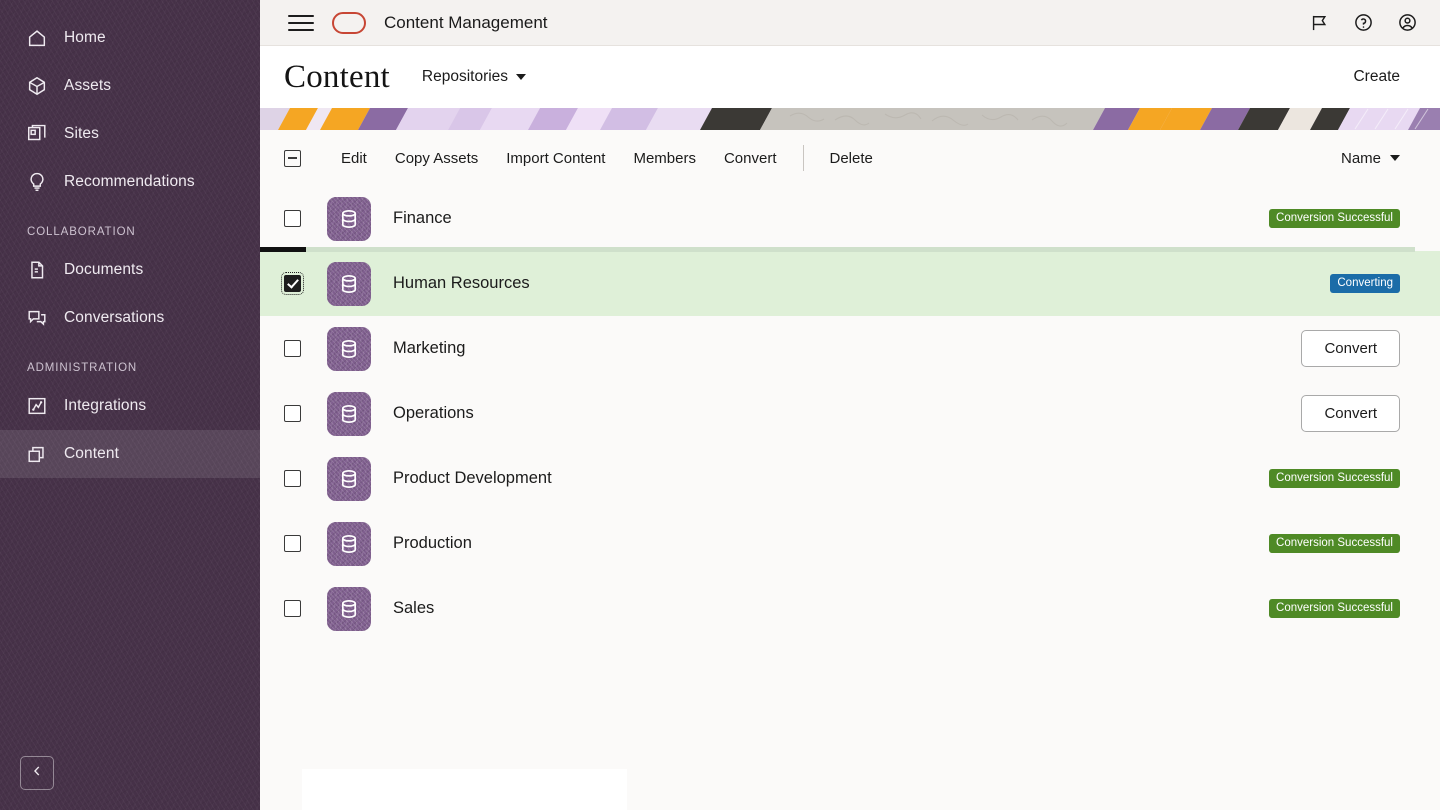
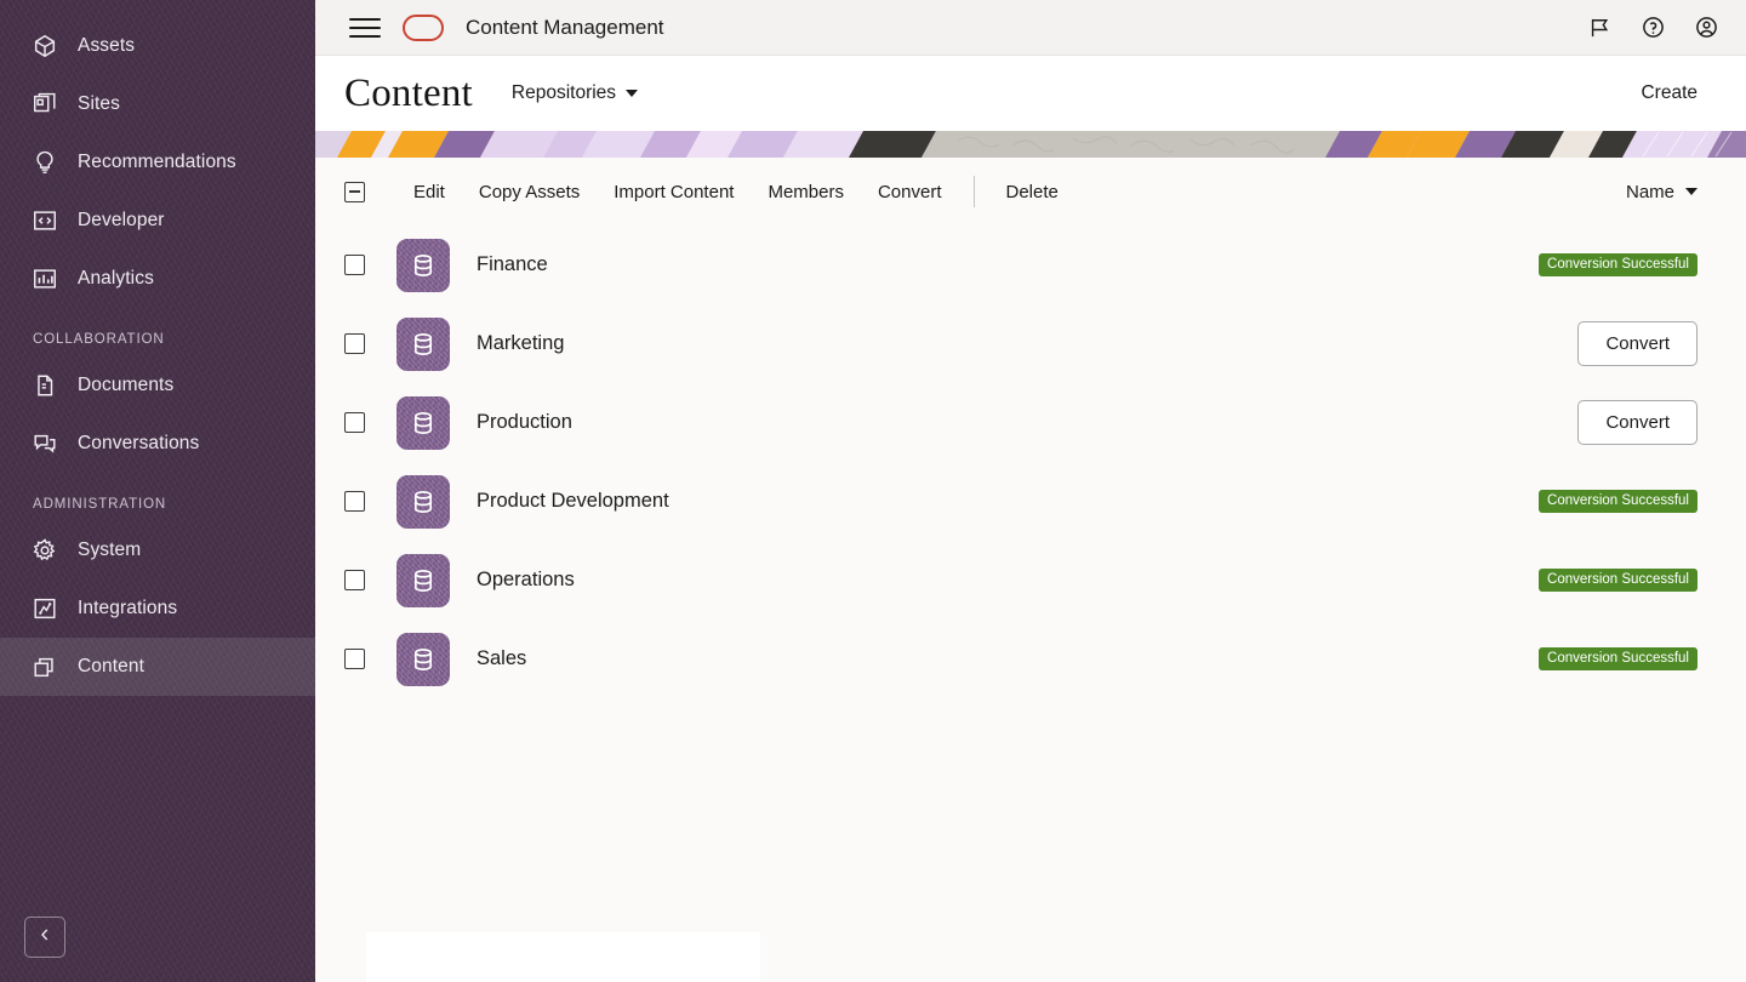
- Home
  Assets
  Sites
  Recommendations
+ Developer
+ Analytics
  COLLABORATION
  Documents
  Conversations
  ADMINISTRATION
+ System
  Integrations
  Content
  Content Management
  Content
  Repositories
  Create
  Edit
  Copy Assets
  Import Content
  Members
  Convert
  Delete
  Name
  Finance
  Conversion Successful
- Human Resources
- Converting
  Marketing
  Convert
- Operations
+ Production
  Convert
  Product Development
  Conversion Successful
- Production
+ Operations
  Conversion Successful
  Sales
  Conversion Successful
